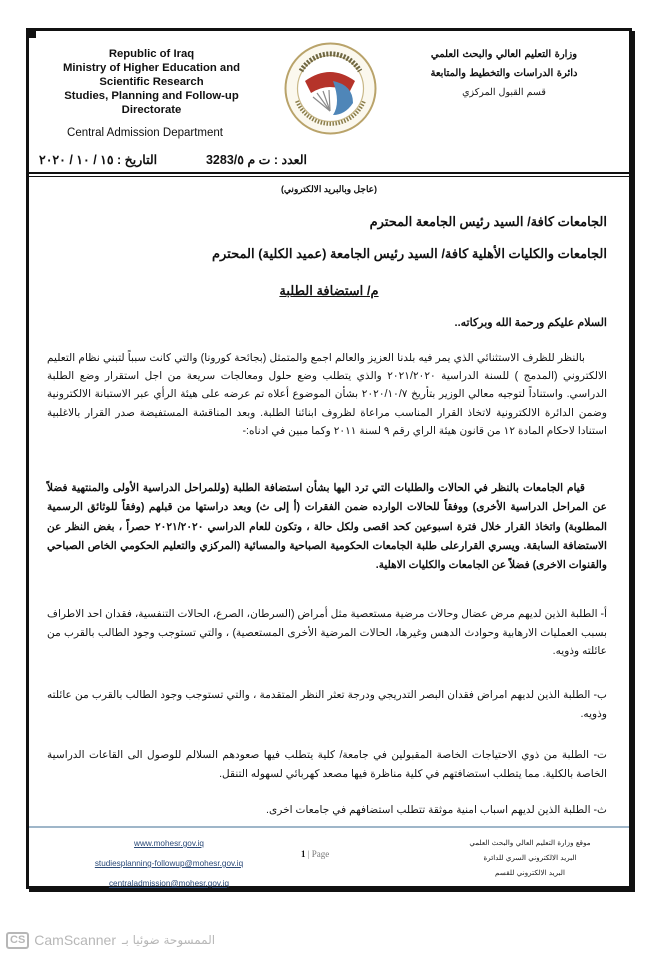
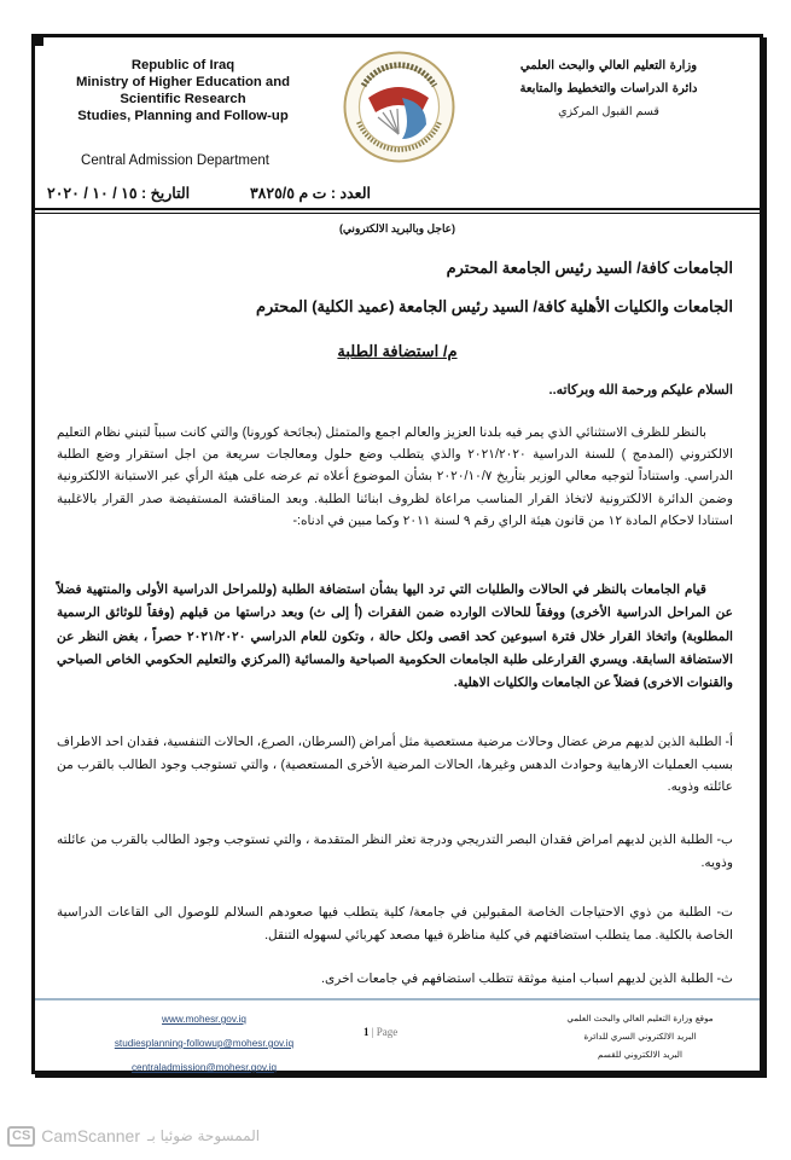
  Republic of Iraq
  Ministry of Higher Education and
  Scientific Research
  Studies, Planning and Follow-up
- Directorate
  Central Admission Department
  وزارة التعليم العالي والبحث العلمي
  دائرة الدراسات والتخطيط والمتابعة
  قسم القبول المركزي
- العدد : ت م 3283/٥
+ العدد : ت م ٣٨٢٥/٥
  التاريخ : ١٥ / ١٠ / ٢٠٢٠
  (عاجل وبالبريد الالكتروني)
  الجامعات كافة/ السيد رئيس الجامعة المحترم
  الجامعات والكليات الأهلية كافة/ السيد رئيس الجامعة (عميد الكلية) المحترم
  م/ استضافة الطلبة
  السلام عليكم ورحمة الله وبركاته..
  بالنظر للظرف الاستثنائي الذي يمر فيه بلدنا العزيز والعالم اجمع والمتمثل (بجائحة كورونا) والتي كانت سبباً لتبني نظام التعليم الالكتروني (المدمج ) للسنة الدراسية ٢٠٢١/٢٠٢٠ والذي يتطلب وضع حلول ومعالجات سريعة من اجل استقرار وضع الطلبة الدراسي. واستناداً لتوجيه معالي الوزير بتأريخ ٢٠٢٠/١٠/٧ بشأن الموضوع أعلاه تم عرضه على هيئة الرأي عبر الاستبانة الالكترونية وضمن الدائرة الالكترونية لاتخاذ القرار المناسب مراعاة لظروف ابنائنا الطلبة. وبعد المناقشة المستفيضة صدر القرار بالاغلبية استنادا لاحكام المادة ١٢ من قانون هيئة الراي رقم ٩ لسنة ٢٠١١ وكما مبين في ادناه:-
  قيام الجامعات بالنظر في الحالات والطلبات التي ترد اليها بشأن استضافة الطلبة (وللمراحل الدراسية الأولى والمنتهية فضلاً عن المراحل الدراسية الأخرى) ووفقاً للحالات الوارده ضمن الفقرات (أ إلى ث) وبعد دراستها من قبلهم (وفقاً للوثائق الرسمية المطلوبة) واتخاذ القرار خلال فترة اسبوعين كحد اقصى ولكل حالة ، وتكون للعام الدراسي ٢٠٢١/٢٠٢٠ حصراً ، بغض النظر عن الاستضافة السابقة. ويسري القرارعلى طلبة الجامعات الحكومية الصباحية والمسائية (المركزي والتعليم الحكومي الخاص الصباحي والقنوات الاخرى) فضلاً عن الجامعات والكليات الاهلية.
  أ- الطلبة الذين لديهم مرض عضال وحالات مرضية مستعصية مثل أمراض (السرطان، الصرع، الحالات التنفسية، فقدان احد الاطراف بسبب العمليات الارهابية وحوادث الدهس وغيرها، الحالات المرضية الأخرى المستعصية) ، والتي تستوجب وجود الطالب بالقرب من عائلته وذويه.
  ب- الطلبة الذين لديهم امراض فقدان البصر التدريجي ودرجة تعثر النظر المتقدمة ، والتي تستوجب وجود الطالب بالقرب من عائلته وذويه.
  ت- الطلبة من ذوي الاحتياجات الخاصة المقبولين في جامعة/ كلية يتطلب فيها صعودهم السلالم للوصول الى القاعات الدراسية الخاصة بالكلية. مما يتطلب استضافتهم في كلية مناظرة فيها مصعد كهربائي لسهوله التنقل.
  ث- الطلبة الذين لديهم اسباب امنية موثقة تتطلب استضافهم في جامعات اخرى.
  www.mohesr.gov.iq
  studiesplanning-followup@mohesr.gov.iq
  centraladmission@mohesr.gov.iq
  1 | Page
  موقع وزارة التعليم العالي والبحث العلمي
  البريد الالكتروني السري للدائرة
  البريد الالكتروني للقسم
  CS
  CamScanner
  الممسوحة ضوئيا بـ
